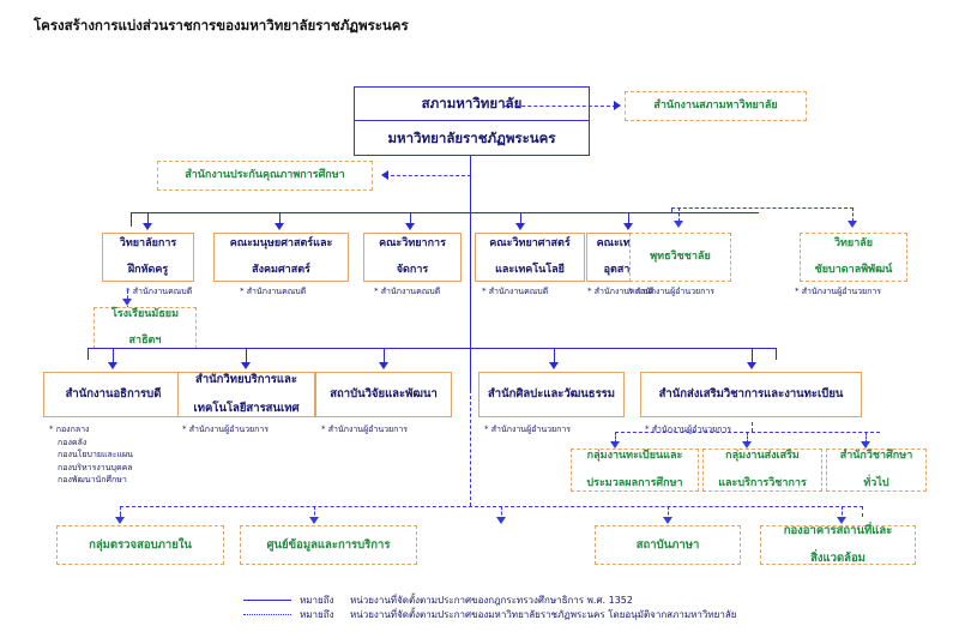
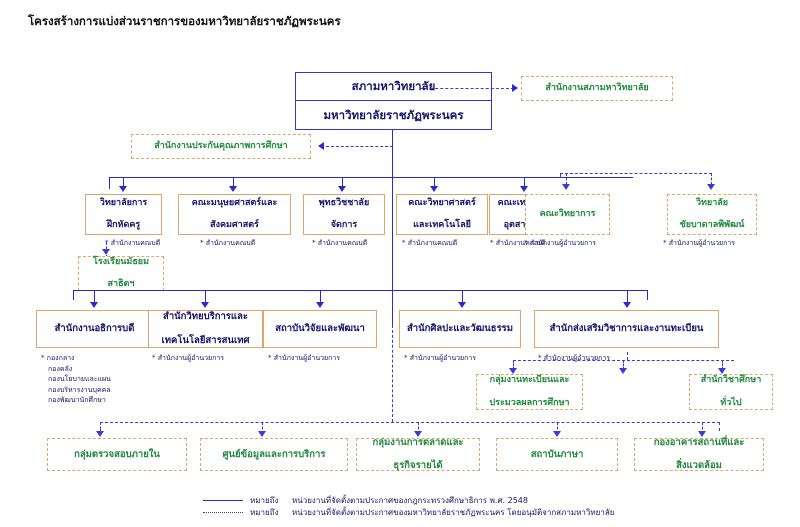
  โครงสร้างการแบ่งส่วนราชการของมหาวิทยาลัยราชภัฏพระนคร
  สภามหาวิทยาลัย
  มหาวิทยาลัยราชภัฏพระนคร
  สำนักงานสภามหาวิทยาลัย
  สำนักงานประกันคุณภาพการศึกษา
  วิทยาลัยการ
  ฝึกหัดครู
  * สำนักงานคณบดี
  คณะมนุษยศาสตร์และ
  สังคมศาสตร์
  * สำนักงานคณบดี
- คณะวิทยาการ
+ พุทธวิชชาลัย
  จัดการ
  * สำนักงานคณบดี
  คณะวิทยาศาสตร์
  และเทคโนโลยี
  * สำนักงานคณบดี
  * สำนักงานคณบดี
- พุทธวิชชาลัย
+ คณะวิทยาการ
  * สำนักงานผู้อำนวยการ
  วิทยาลัย
  ชัยบาดาลพิพัฒน์
  * สำนักงานผู้อำนวยการ
  โรงเรียนมัธยม
  สาธิตฯ
  สำนักงานอธิการบดี
  * กองกลาง
  กองคลัง
  กองนโยบายและแผน
  กองบริหารงานบุคคล
  กองพัฒนานักศึกษา
  สำนักวิทยบริการและ
  เทคโนโลยีสารสนเทศ
  * สำนักงานผู้อำนวยการ
  สถาบันวิจัยและพัฒนา
  * สำนักงานผู้อำนวยการ
  สำนักศิลปะและวัฒนธรรม
  * สำนักงานผู้อำนวยการ
  สำนักส่งเสริมวิชาการและงานทะเบียน
  * สำนักงานผู้อำนวยการ
  กลุ่มงานทะเบียนและ
  ประมวลผลการศึกษา
- กลุ่มงานส่งเสริม
- และบริการวิชาการ
  สำนักวิชาศึกษา
  ทั่วไป
  กลุ่มตรวจสอบภายใน
  ศูนย์ข้อมูลและการบริการ
+ กลุ่มงานการตลาดและ
+ ธุรกิจรายได้
  สถาบันภาษา
  กองอาคารสถานที่และ
  สิ่งแวดล้อม
  หมายถึง
- หน่วยงานที่จัดตั้งตามประกาศของกฎกระทรวงศึกษาธิการ พ.ศ. 1352
+ หน่วยงานที่จัดตั้งตามประกาศของกฎกระทรวงศึกษาธิการ พ.ศ. 2548
  หมายถึง
  หน่วยงานที่จัดตั้งตามประกาศของมหาวิทยาลัยราชภัฏพระนคร โดยอนุมัติจากสภามหาวิทยาลัย
